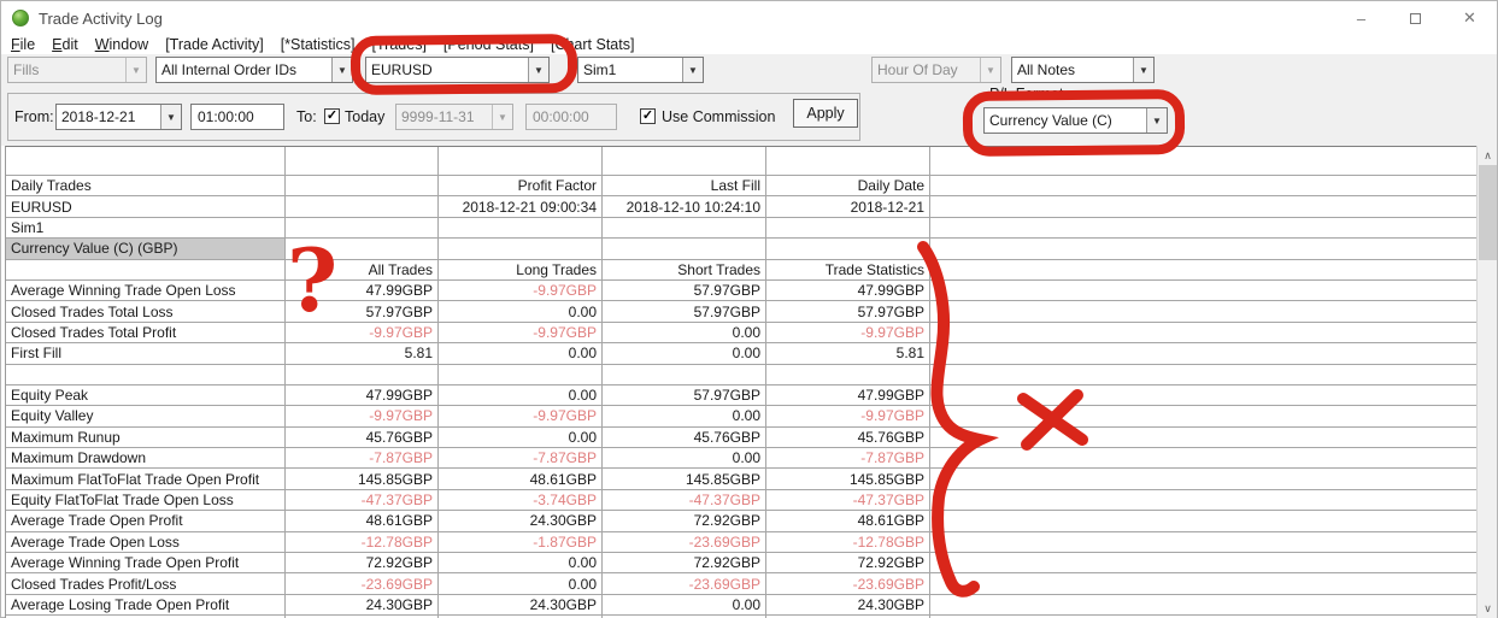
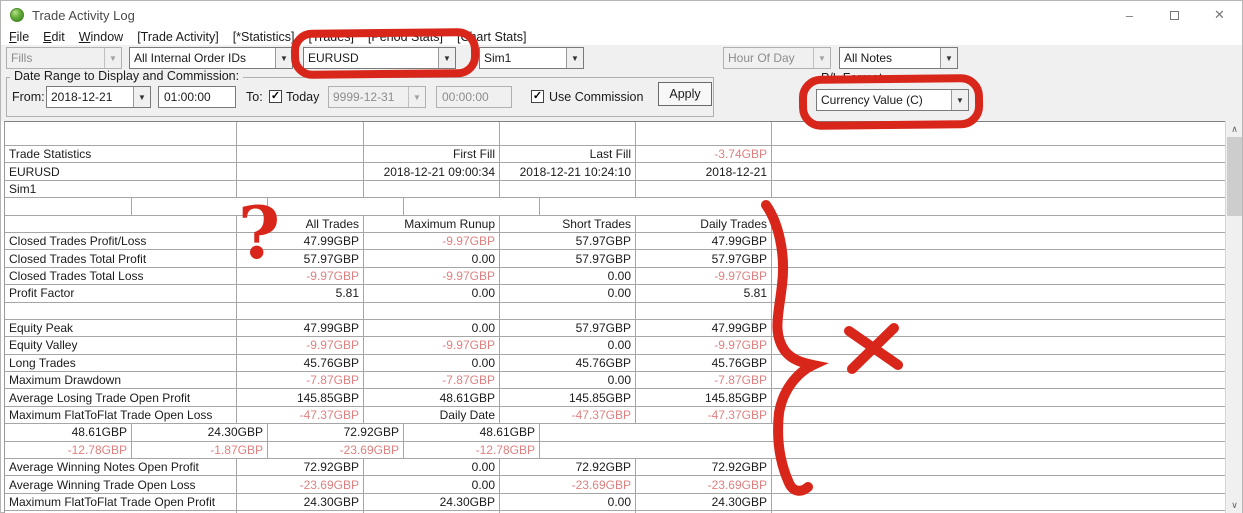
  Trade Activity Log
  –
  ✕
  File
  Edit
  Window
  [Trade Activity]
  [*Statistics]
  riod Stats]
  [art Stats]
  Fills
  ▼
  All Internal Order IDs
  ▼
  EURUSD
  ▼
  Sim1
  ▼
  Hour Of Day
  ▼
  All Notes
  ▼
+ Date Range to Display and Commission:
  From:
  2018-12-21
  ▼
  01:00:00
  To:
  ✓
  Today
- 9999-11-31
+ 9999-12-31
  ▼
  00:00:00
  ✓
  Use Commission
  Apply
  Currency Value (C)
  ▼
- Daily Trades
+ Trade Statistics
- Profit Factor
+ First Fill
  Last Fill
- Daily Date
+ -3.74GBP
  EURUSD
  2018-12-21 09:00:34
- 2018-12-10 10:24:10
+ 2018-12-21 10:24:10
  2018-12-21
  Sim1
- Currency Value (C) (GBP)
  All Trades
- Long Trades
+ Maximum Runup
  Short Trades
- Trade Statistics
+ Daily Trades
- Average Winning Trade Open Loss
+ Closed Trades Profit/Loss
  47.99GBP
  -9.97GBP
  57.97GBP
  47.99GBP
- Closed Trades Total Loss
+ Closed Trades Total Profit
  57.97GBP
  0.00
  57.97GBP
  57.97GBP
- Closed Trades Total Profit
+ Closed Trades Total Loss
  -9.97GBP
  -9.97GBP
  0.00
  -9.97GBP
- First Fill
+ Profit Factor
  5.81
  0.00
  0.00
  5.81
  Equity Peak
  47.99GBP
  0.00
  57.97GBP
  47.99GBP
  Equity Valley
  -9.97GBP
  -9.97GBP
  0.00
  -9.97GBP
- Maximum Runup
+ Long Trades
  45.76GBP
  0.00
  45.76GBP
  45.76GBP
  Maximum Drawdown
  -7.87GBP
  -7.87GBP
  0.00
  -7.87GBP
- Maximum FlatToFlat Trade Open Profit
+ Average Losing Trade Open Profit
  145.85GBP
  48.61GBP
  145.85GBP
  145.85GBP
- Equity FlatToFlat Trade Open Loss
+ Maximum FlatToFlat Trade Open Loss
  -47.37GBP
- -3.74GBP
+ Daily Date
  -47.37GBP
  -47.37GBP
- Average Trade Open Profit
  48.61GBP
  24.30GBP
  72.92GBP
  48.61GBP
- Average Trade Open Loss
  -12.78GBP
  -1.87GBP
  -23.69GBP
  -12.78GBP
- Average Winning Trade Open Profit
+ Average Winning Notes Open Profit
  72.92GBP
  0.00
  72.92GBP
  72.92GBP
- Closed Trades Profit/Loss
+ Average Winning Trade Open Loss
  -23.69GBP
  0.00
  -23.69GBP
  -23.69GBP
- Average Losing Trade Open Profit
+ Maximum FlatToFlat Trade Open Profit
  24.30GBP
  24.30GBP
  0.00
  24.30GBP
  ∧
  ∨
  ?
